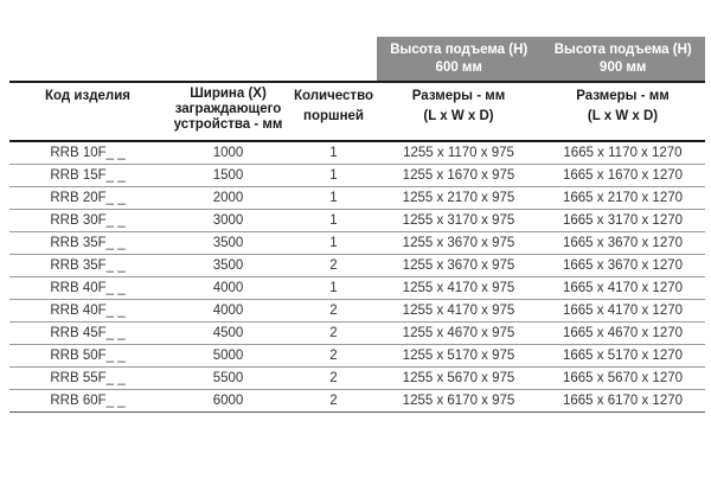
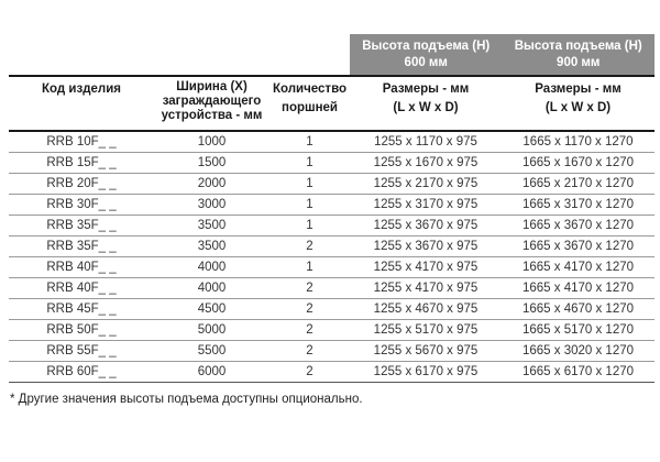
  Высота подъема (H)
  600 мм
  Высота подъема (H)
  900 мм
  Код изделия	Ширина (X) заграждающего устройства - мм	Количество поршней	Размеры - мм (L x W x D)	Размеры - мм (L x W x D)
  RRB 10F_ _	1000	1	1255 x 1170 x 975	1665 x 1170 x 1270
  RRB 15F_ _	1500	1	1255 x 1670 x 975	1665 x 1670 x 1270
  RRB 20F_ _	2000	1	1255 x 2170 x 975	1665 x 2170 x 1270
  RRB 30F_ _	3000	1	1255 x 3170 x 975	1665 x 3170 x 1270
  RRB 35F_ _	3500	1	1255 x 3670 x 975	1665 x 3670 x 1270
  RRB 35F_ _	3500	2	1255 x 3670 x 975	1665 x 3670 x 1270
  RRB 40F_ _	4000	1	1255 x 4170 x 975	1665 x 4170 x 1270
  RRB 40F_ _	4000	2	1255 x 4170 x 975	1665 x 4170 x 1270
  RRB 45F_ _	4500	2	1255 x 4670 x 975	1665 x 4670 x 1270
  RRB 50F_ _	5000	2	1255 x 5170 x 975	1665 x 5170 x 1270
- RRB 55F_ _	5500	2	1255 x 5670 x 975	1665 x 5670 x 1270
+ RRB 55F_ _	5500	2	1255 x 5670 x 975	1665 x 3020 x 1270
  RRB 60F_ _	6000	2	1255 x 6170 x 975	1665 x 6170 x 1270
+ * Другие значения высоты подъема доступны опционально.
